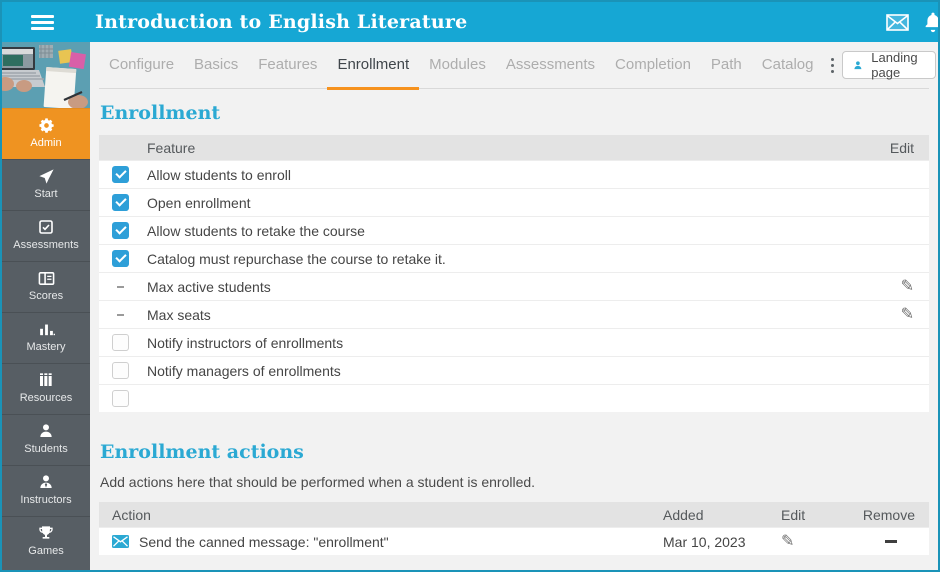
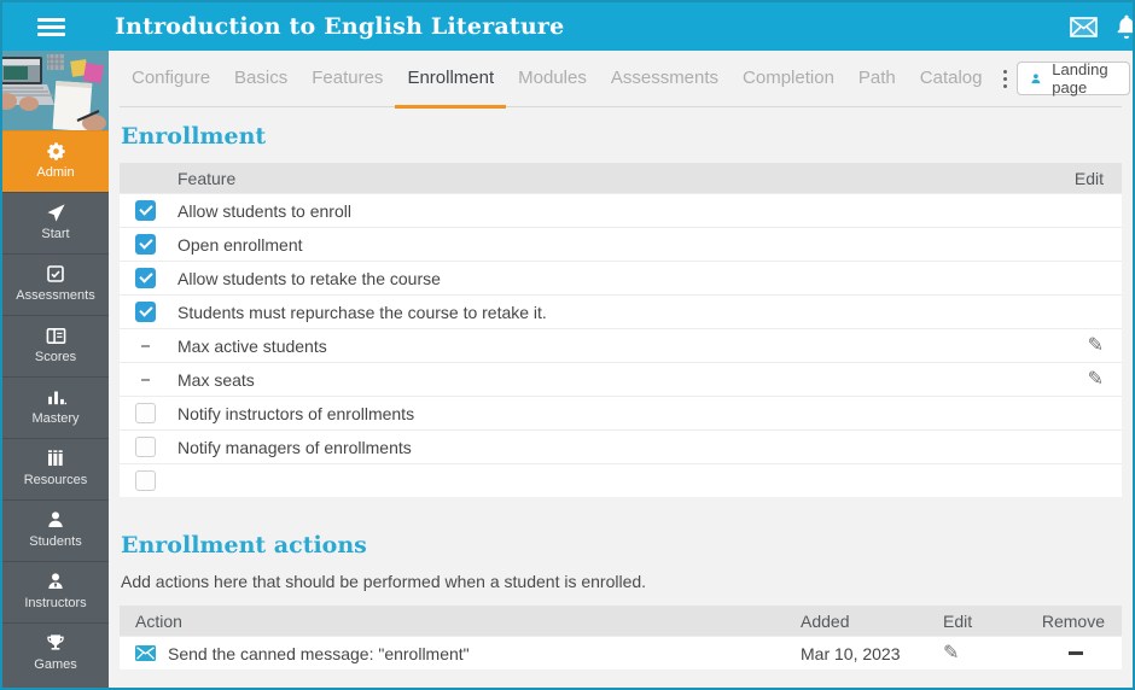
  Introduction to English Literature
  Admin
  Start
  Assessments
  Scores
  Mastery
  Resources
  Students
  Instructors
  Games
  Configure
  Basics
  Features
  Enrollment
  Modules
  Assessments
  Completion
  Path
  Catalog
  Landing page
  Enrollment
  Feature
  Edit
  Allow students to enroll
  Open enrollment
  Allow students to retake the course
- Catalog must repurchase the course to retake it.
+ Students must repurchase the course to retake it.
  Max active students
  Max seats
  Notify instructors of enrollments
  Notify managers of enrollments
  Enrollment actions
  Add actions here that should be performed when a student is enrolled.
  Action
  Added
  Edit
  Remove
  Send the canned message: "enrollment"
  Mar 10, 2023
